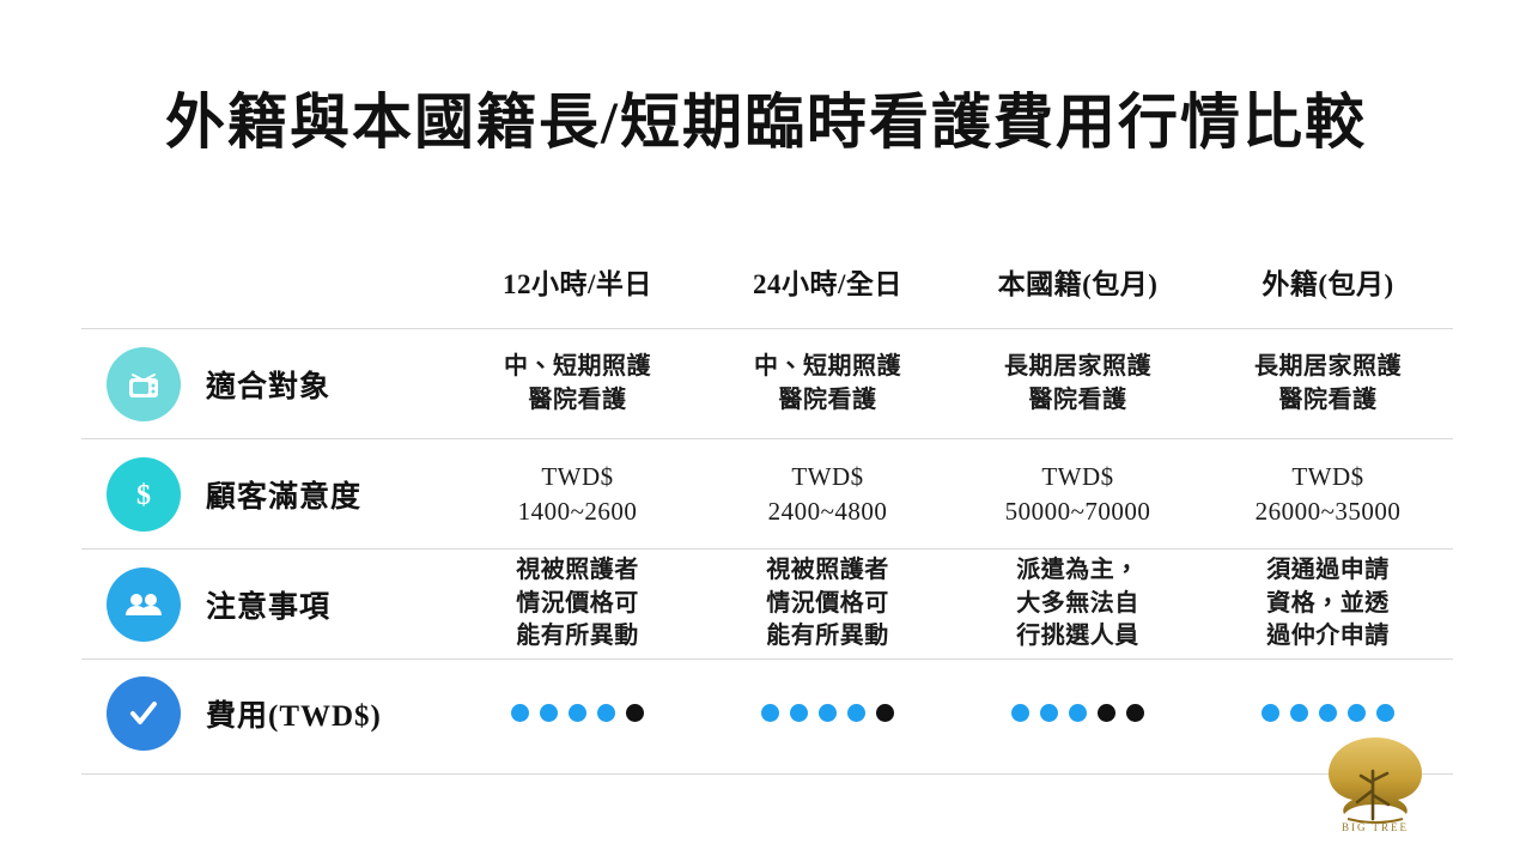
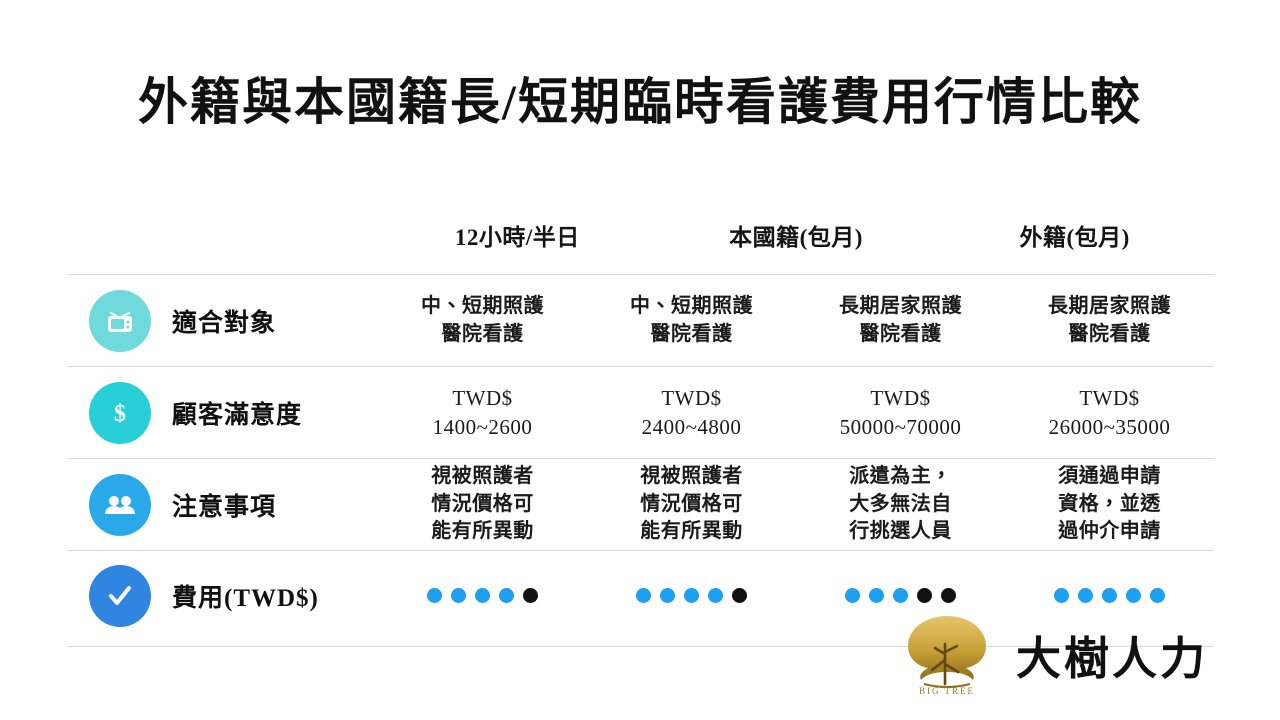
  外籍與本國籍長/短期臨時看護費用行情比較
  12小時/半日
- 24小時/全日
  本國籍(包月)
  外籍(包月)
  適合對象
  中、短期照護
  醫院看護
  中、短期照護
  醫院看護
  長期居家照護
  醫院看護
  長期居家照護
  醫院看護
  $
  顧客滿意度
  TWD$
  1400~2600
  TWD$
  2400~4800
  TWD$
  50000~70000
  TWD$
  26000~35000
  注意事項
  視被照護者
  情況價格可
  能有所異動
  視被照護者
  情況價格可
  能有所異動
  派遣為主，
  大多無法自
  行挑選人員
  須通過申請
  資格，並透
  過仲介申請
  費用(TWD$)
  BIG TREE
+ 大樹人力
